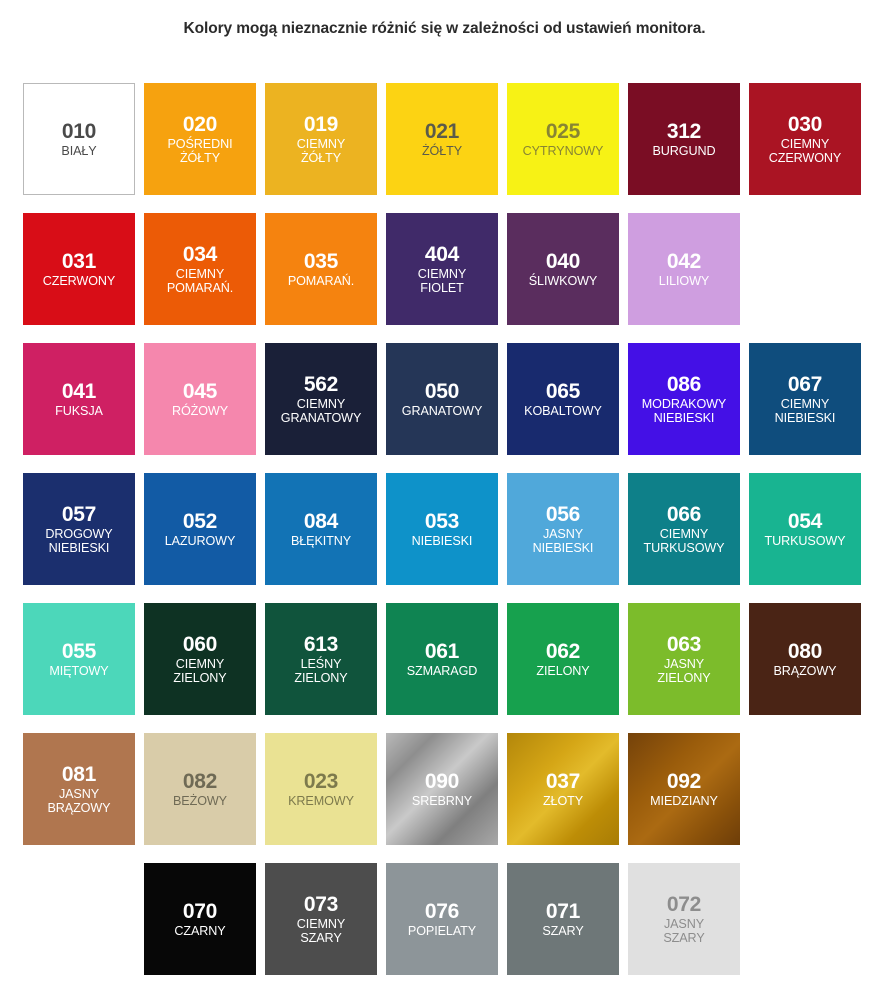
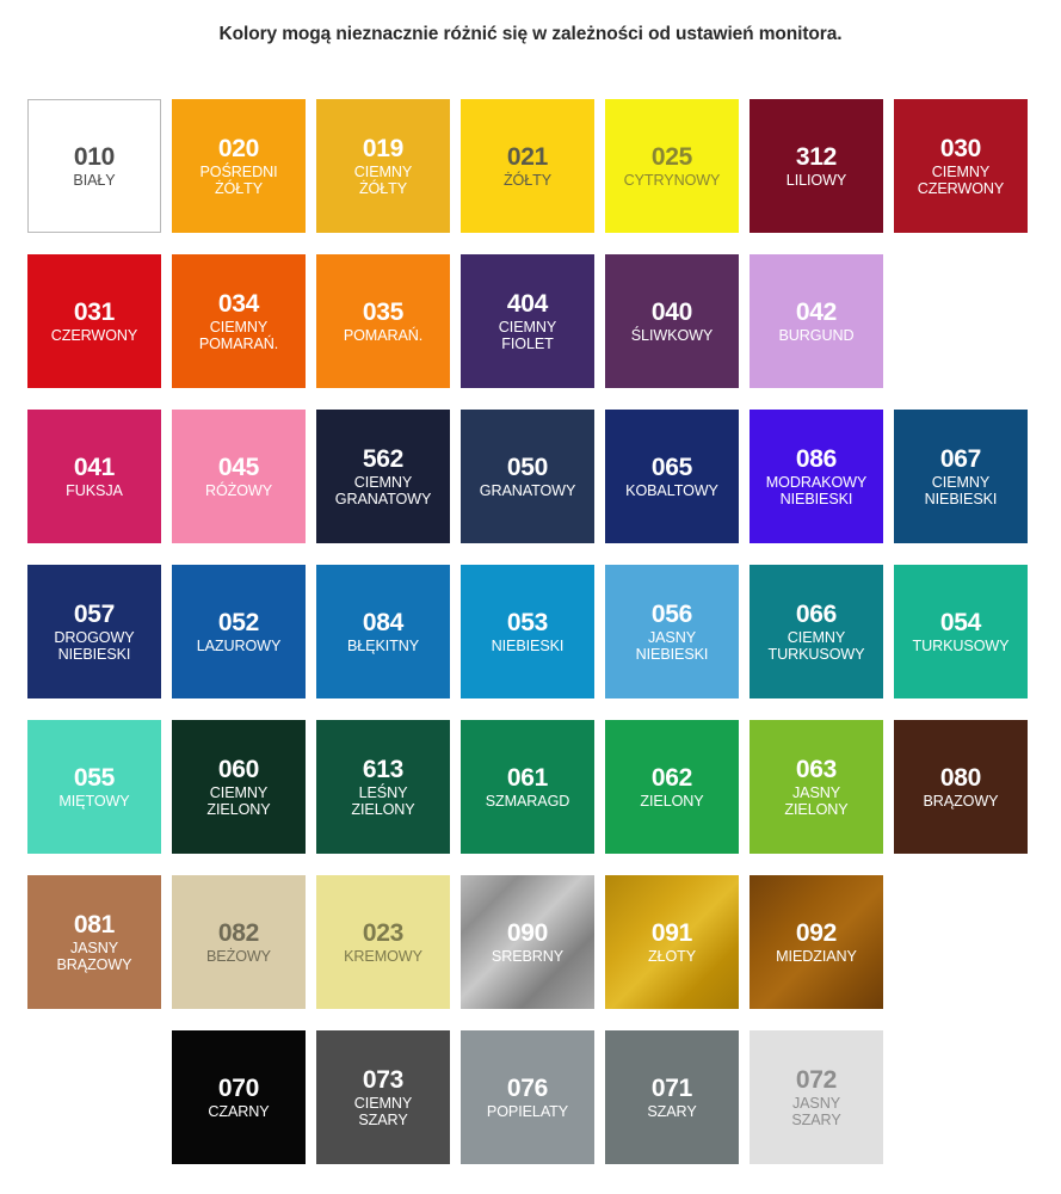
  Kolory mogą nieznacznie różnić się w zależności od ustawień monitora.
  010
  BIAŁY
  020
  POŚREDNI
  ŻÓŁTY
  019
  CIEMNY
  ŻÓŁTY
  021
  ŻÓŁTY
  025
  CYTRYNOWY
  312
- BURGUND
+ LILIOWY
  030
  CIEMNY
  CZERWONY
  031
  CZERWONY
  034
  CIEMNY
  POMARAŃ.
  035
  POMARAŃ.
  404
  CIEMNY
  FIOLET
  040
  ŚLIWKOWY
  042
- LILIOWY
+ BURGUND
  041
  FUKSJA
  045
  RÓŻOWY
  562
  CIEMNY
  GRANATOWY
  050
  GRANATOWY
  065
  KOBALTOWY
  086
  MODRAKOWY
  NIEBIESKI
  067
  CIEMNY
  NIEBIESKI
  057
  DROGOWY
  NIEBIESKI
  052
  LAZUROWY
  084
  BŁĘKITNY
  053
  NIEBIESKI
  056
  JASNY
  NIEBIESKI
  066
  CIEMNY
  TURKUSOWY
  054
  TURKUSOWY
  055
  MIĘTOWY
  060
  CIEMNY
  ZIELONY
  613
  LEŚNY
  ZIELONY
  061
  SZMARAGD
  062
  ZIELONY
  063
  JASNY
  ZIELONY
  080
  BRĄZOWY
  081
  JASNY
  BRĄZOWY
  082
  BEŻOWY
  023
  KREMOWY
  090
  SREBRNY
- 037
+ 091
  ZŁOTY
  092
  MIEDZIANY
  070
  CZARNY
  073
  CIEMNY
  SZARY
  076
  POPIELATY
  071
  SZARY
  072
  JASNY
  SZARY
